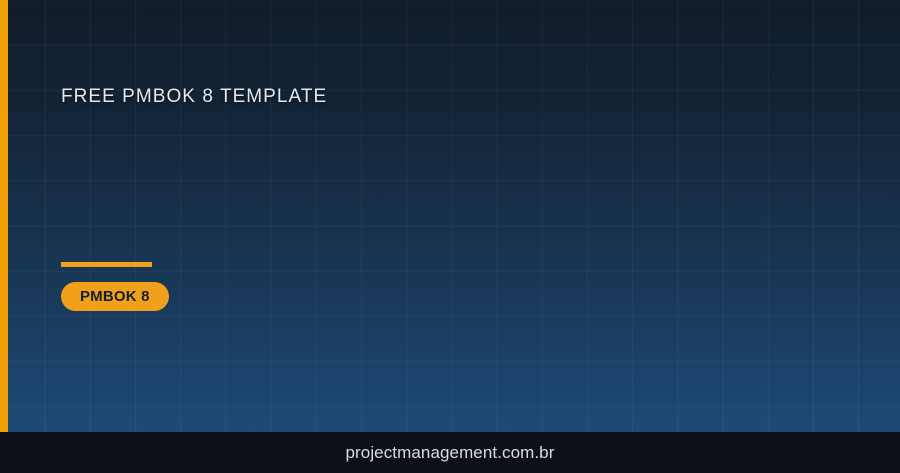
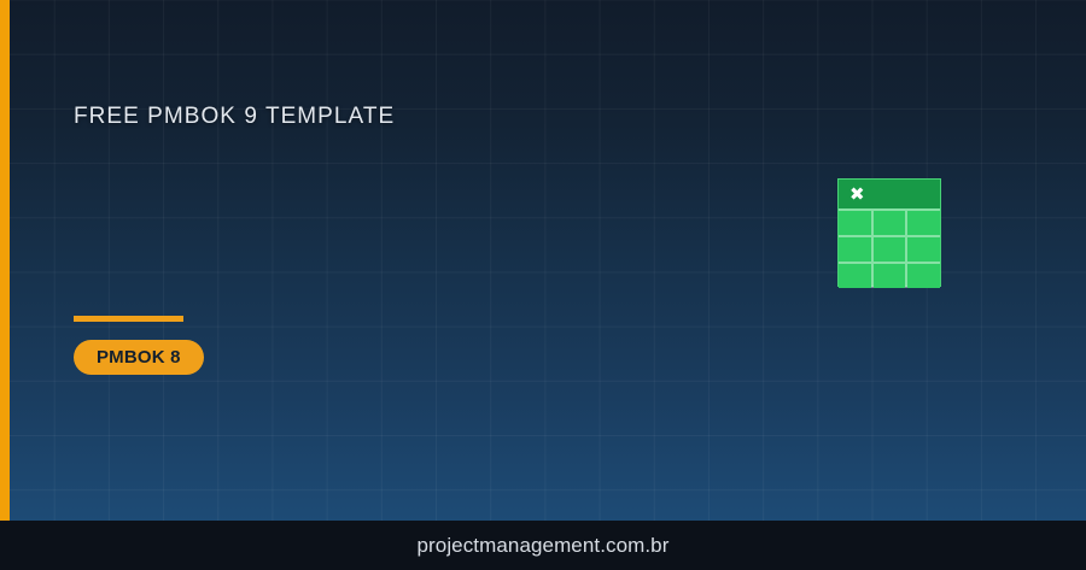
- FREE PMBOK 8 TEMPLATE
+ FREE PMBOK 9 TEMPLATE
  PMBOK 8
+ ✖
  projectmanagement.com.br
